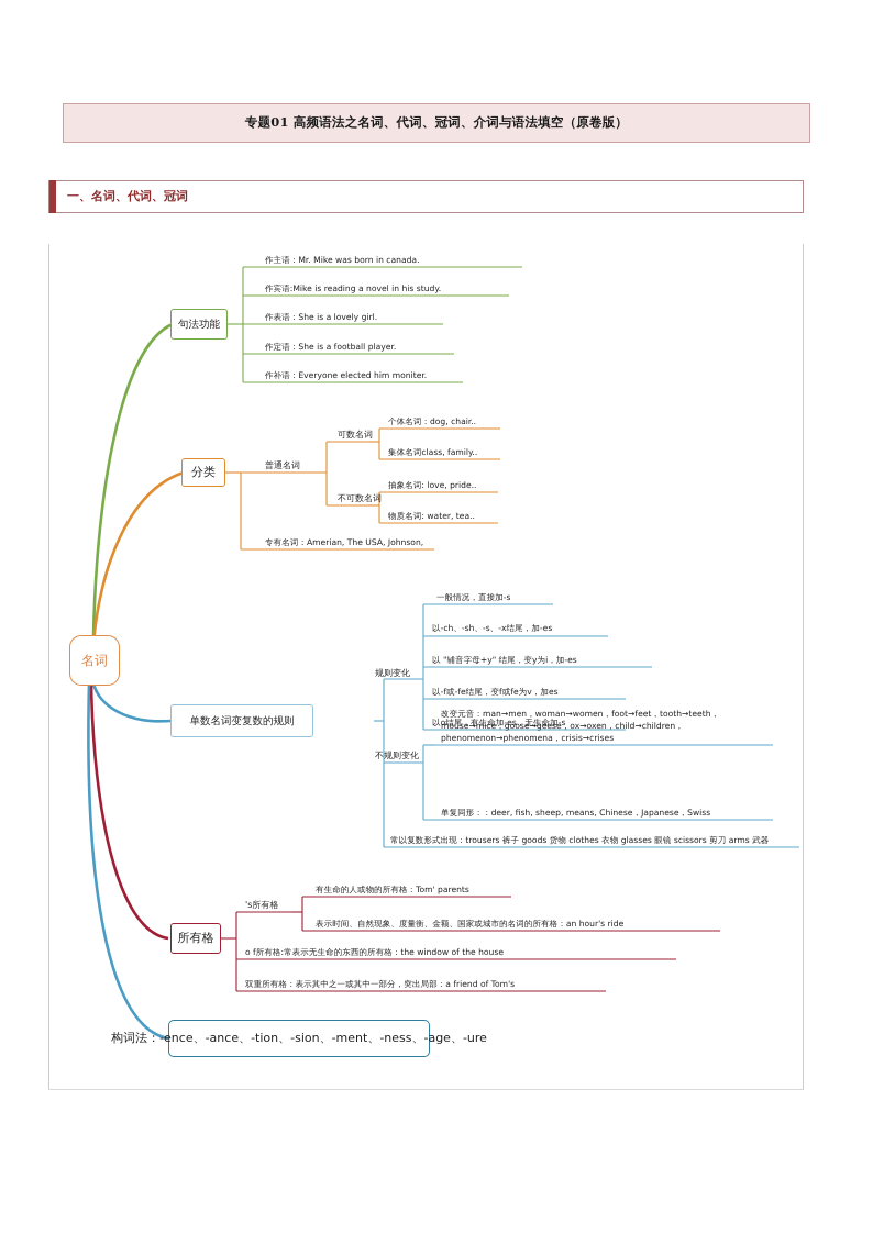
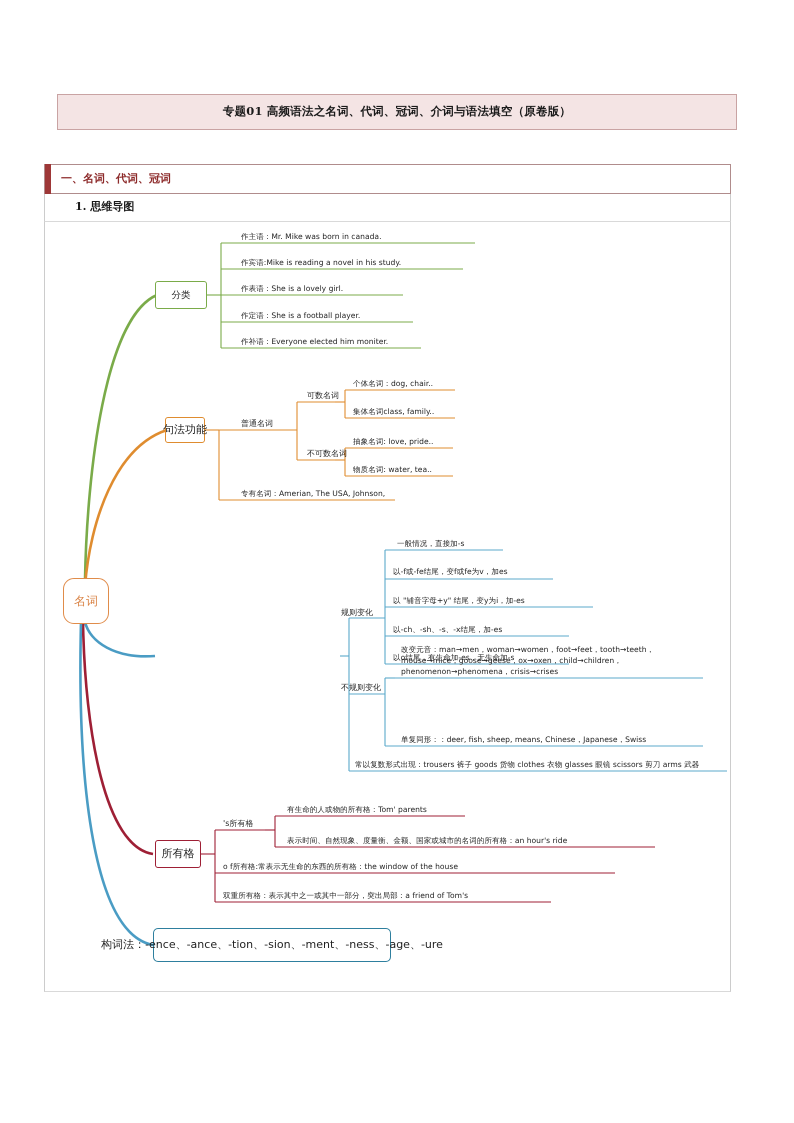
  专题01 高频语法之名词、代词、冠词、介词与语法填空（原卷版）
  一、名词、代词、冠词
+ 1. 思维导图
  名词
- 句法功能
+ 分类
  作主语：Mr. Mike was born in canada.
  作宾语:Mike is reading a novel in his study.
  作表语：She is a lovely girl.
  作定语：She is a football player.
  作补语：Everyone elected him moniter.
- 分类
+ 句法功能
  普通名词
  可数名词
  不可数名词
  个体名词：dog, chair..
  集体名词class, family..
  抽象名词: love, pride..
  物质名词: water, tea..
  专有名词：Amerian, The USA, Johnson,
- 单数名词变复数的规则
  规则变化
  不规则变化
  一般情况，直接加-s
- 以-ch、-sh、-s、-x结尾，加-es
+ 以-f或-fe结尾，变f或fe为v，加es
  以 "辅音字母+y" 结尾，变y为i，加-es
- 以-f或-fe结尾，变f或fe为v，加es
+ 以-ch、-sh、-s、-x结尾，加-es
  以o结尾，有生命加-es，无生命加-s
  改变元音：man→men，woman→women，foot→feet，tooth→teeth，mouse→mice，goose→geese，ox→oxen，child→children，phenomenon→phenomena，crisis→crises
  单复同形：：deer, fish, sheep, means, Chinese，Japanese，Swiss
  常以复数形式出现：trousers 裤子 goods 货物 clothes 衣物 glasses 眼镜 scissors 剪刀 arms 武器
  所有格
  's所有格
  有生命的人或物的所有格：Tom' parents
  表示时间、自然现象、度量衡、金额、国家或城市的名词的所有格：an hour's ride
  o f所有格:常表示无生命的东西的所有格：the window of the house
  双重所有格：表示其中之一或其中一部分，突出局部：a friend of Tom's
  构词法：-ence、-ance、-tion、-sion、-ment、-ness、-age、-ure
